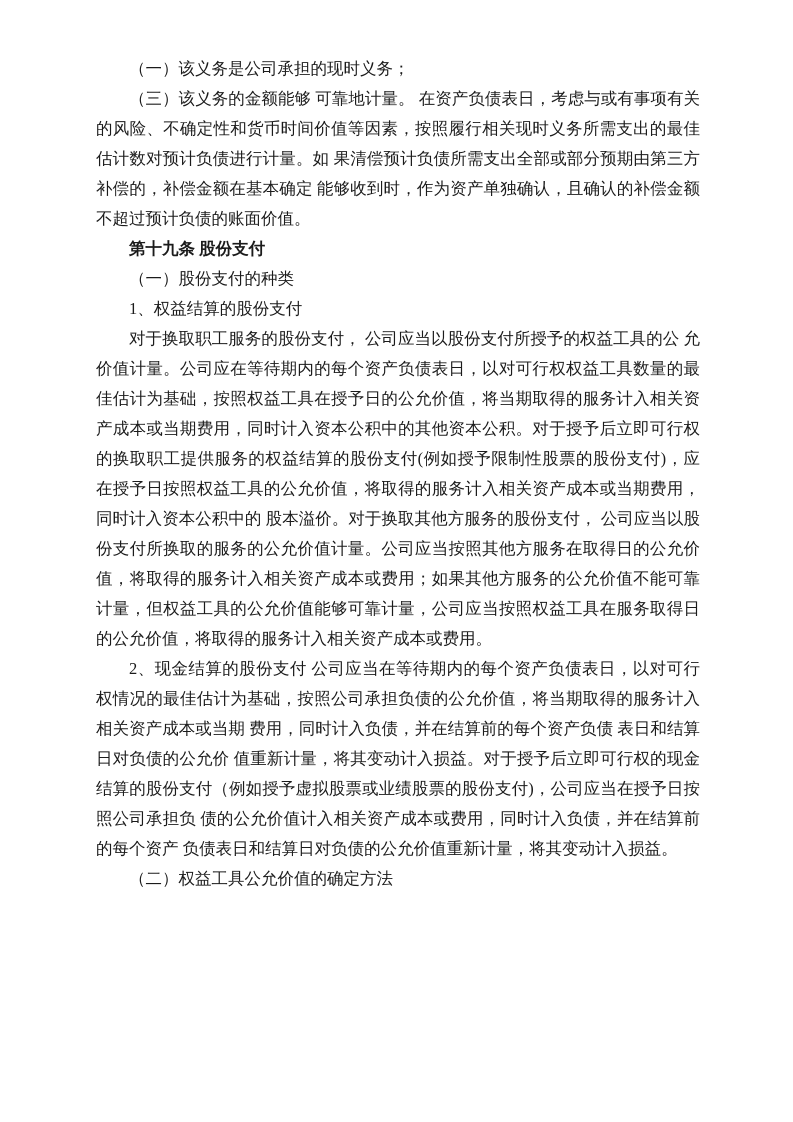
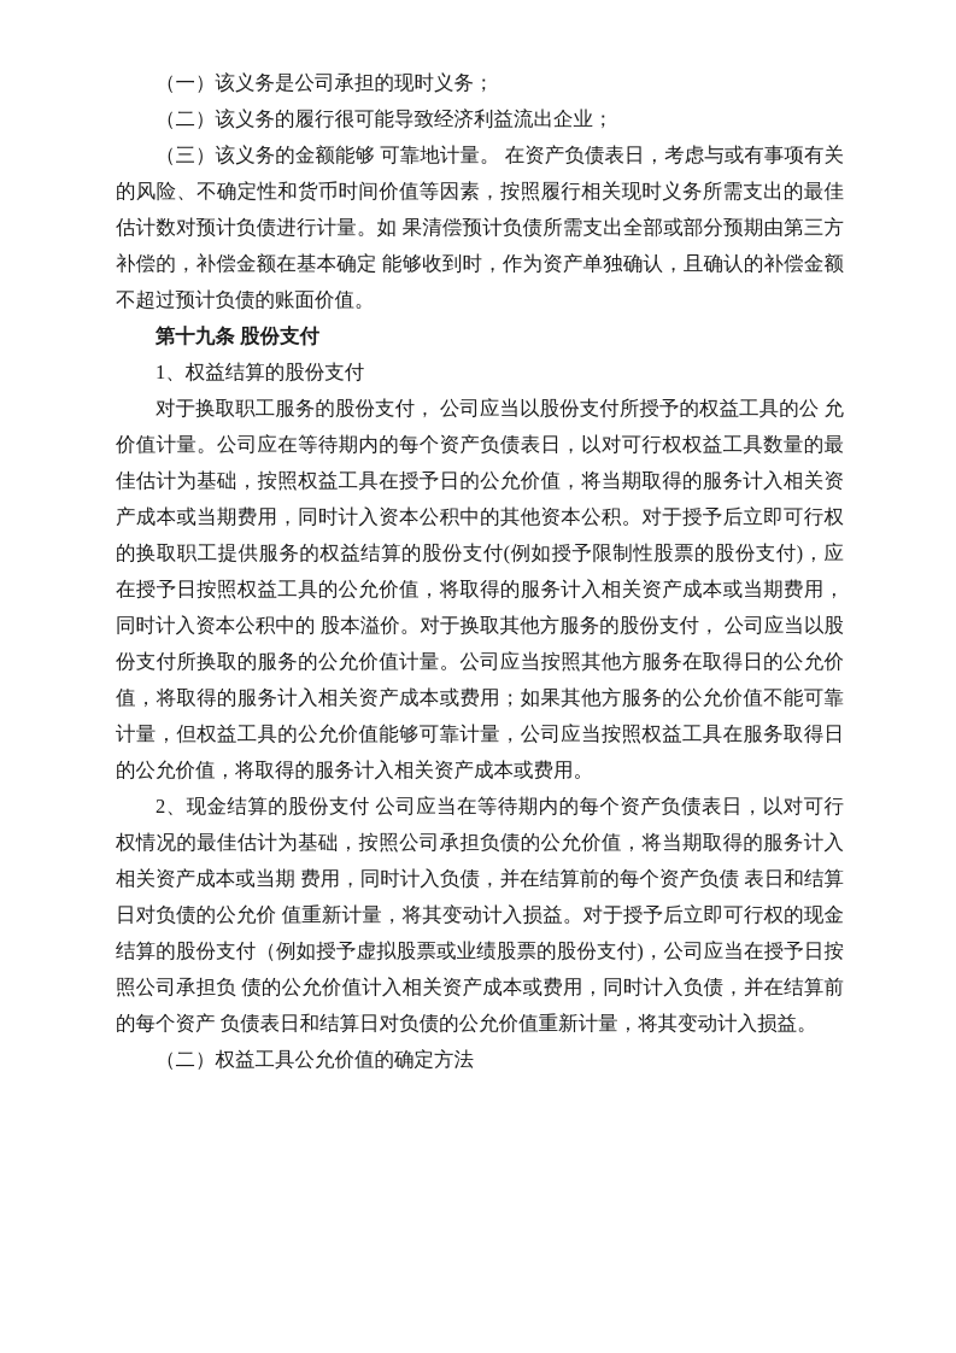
  （一）该义务是公司承担的现时义务；
+ （二）该义务的履行很可能导致经济利益流出企业；
  （三）该义务的金额能够 可靠地计量。 在资产负债表日，考虑与或有事项有关的风险、不确定性和货币时间价值等因素，按照履行相关现时义务所需支出的最佳估计数对预计负债进行计量。如 果清偿预计负债所需支出全部或部分预期由第三方补偿的，补偿金额在基本确定 能够收到时，作为资产单独确认，且确认的补偿金额不超过预计负债的账面价值。
  第十九条 股份支付
- （一）股份支付的种类
  1、权益结算的股份支付
  对于换取职工服务的股份支付， 公司应当以股份支付所授予的权益工具的公 允价值计量。公司应在等待期内的每个资产负债表日，以对可行权权益工具数量的最佳估计为基础，按照权益工具在授予日的公允价值，将当期取得的服务计入相关资产成本或当期费用，同时计入资本公积中的其他资本公积。对于授予后立即可行权的换取职工提供服务的权益结算的股份支付(例如授予限制性股票的股份支付)，应在授予日按照权益工具的公允价值，将取得的服务计入相关资产成本或当期费用，同时计入资本公积中的 股本溢价。对于换取其他方服务的股份支付， 公司应当以股份支付所换取的服务的公允价值计量。公司应当按照其他方服务在取得日的公允价值，将取得的服务计入相关资产成本或费用；如果其他方服务的公允价值不能可靠计量，但权益工具的公允价值能够可靠计量，公司应当按照权益工具在服务取得日的公允价值，将取得的服务计入相关资产成本或费用。
  2、现金结算的股份支付 公司应当在等待期内的每个资产负债表日，以对可行权情况的最佳估计为基础，按照公司承担负债的公允价值，将当期取得的服务计入相关资产成本或当期 费用，同时计入负债，并在结算前的每个资产负债 表日和结算日对负债的公允价 值重新计量，将其变动计入损益。对于授予后立即可行权的现金结算的股份支付（例如授予虚拟股票或业绩股票的股份支付)，公司应当在授予日按照公司承担负 债的公允价值计入相关资产成本或费用，同时计入负债，并在结算前的每个资产 负债表日和结算日对负债的公允价值重新计量，将其变动计入损益。
  （二）权益工具公允价值的确定方法
